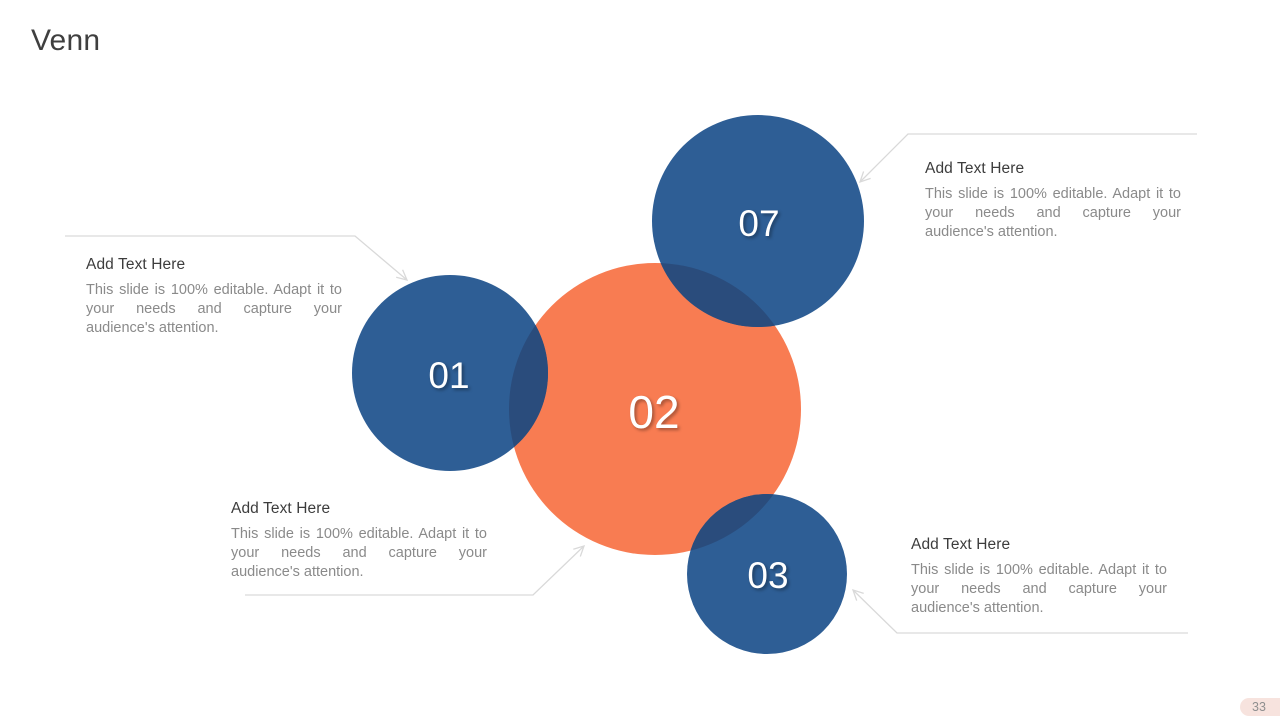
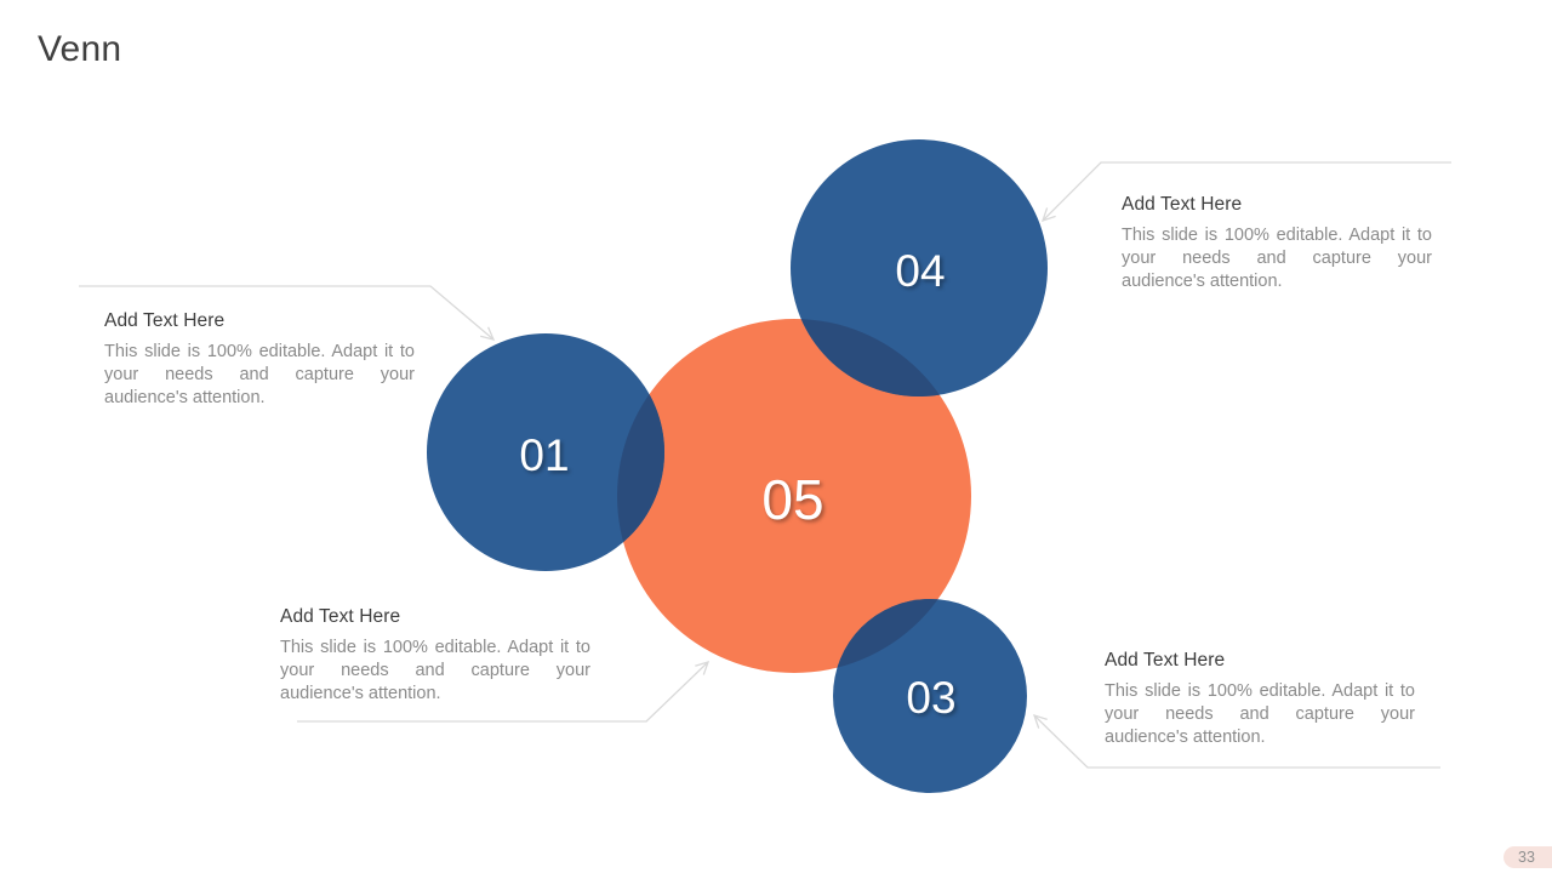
  Venn
  01
- 02
+ 05
  03
- 07
+ 04
  Add Text Here
  This slide is 100% editable. Adapt it to your needs and capture your audience's attention.
  Add Text Here
  This slide is 100% editable. Adapt it to your needs and capture your audience's attention.
  Add Text Here
  This slide is 100% editable. Adapt it to your needs and capture your audience's attention.
  Add Text Here
  This slide is 100% editable. Adapt it to your needs and capture your audience's attention.
  33
